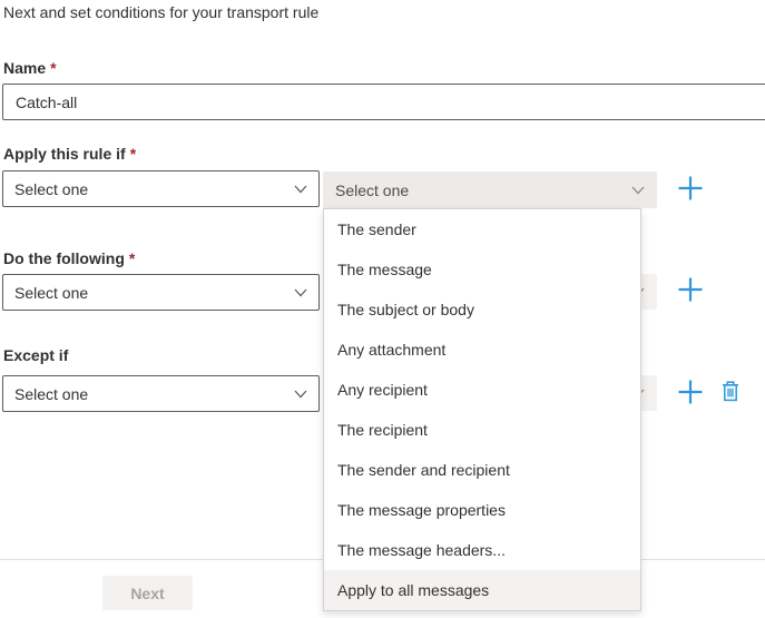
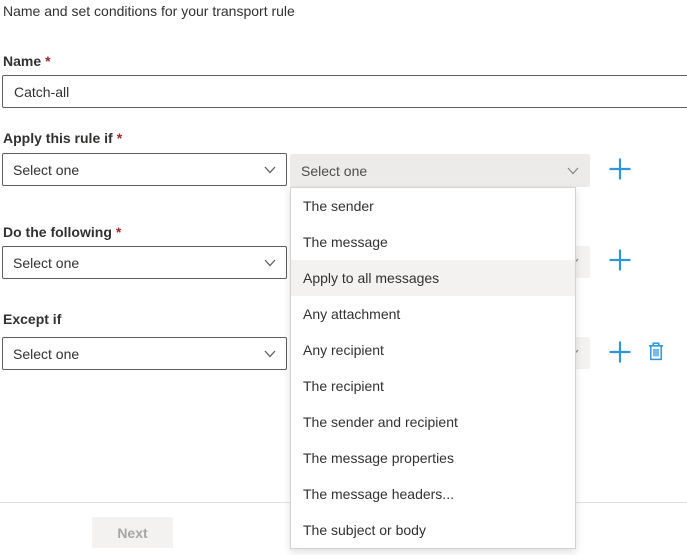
- Next and set conditions for your transport rule
+ Name and set conditions for your transport rule
  Name *
  Catch-all
  Apply this rule if *
  Select one
  Select one
  Do the following *
  Select one
  Except if
  Select one
  Next
  The sender
  The message
- The subject or body
+ Apply to all messages
  Any attachment
  Any recipient
  The recipient
  The sender and recipient
  The message properties
  The message headers...
- Apply to all messages
+ The subject or body
